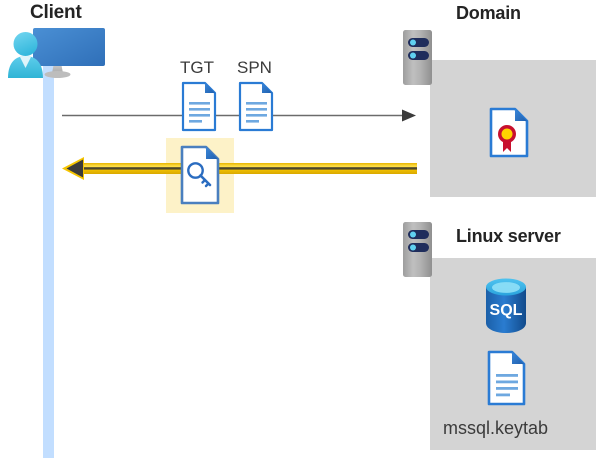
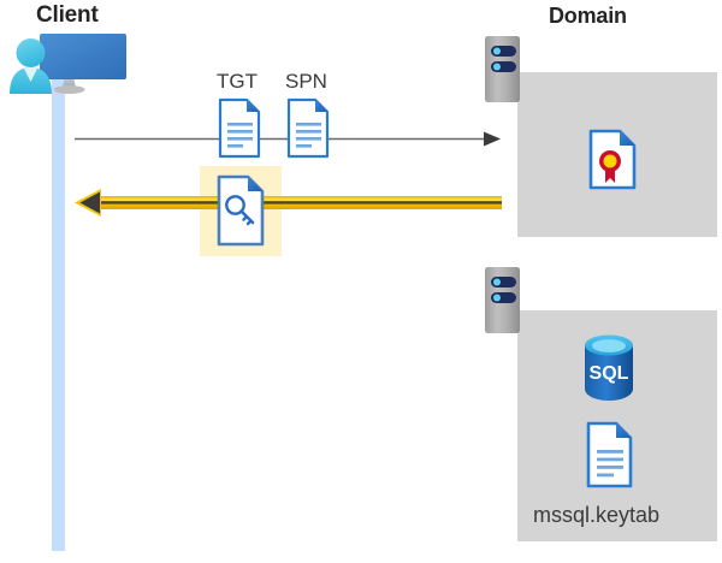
  SQL
  Client
  Domain
- Linux server
  TGT
  SPN
  mssql.keytab
